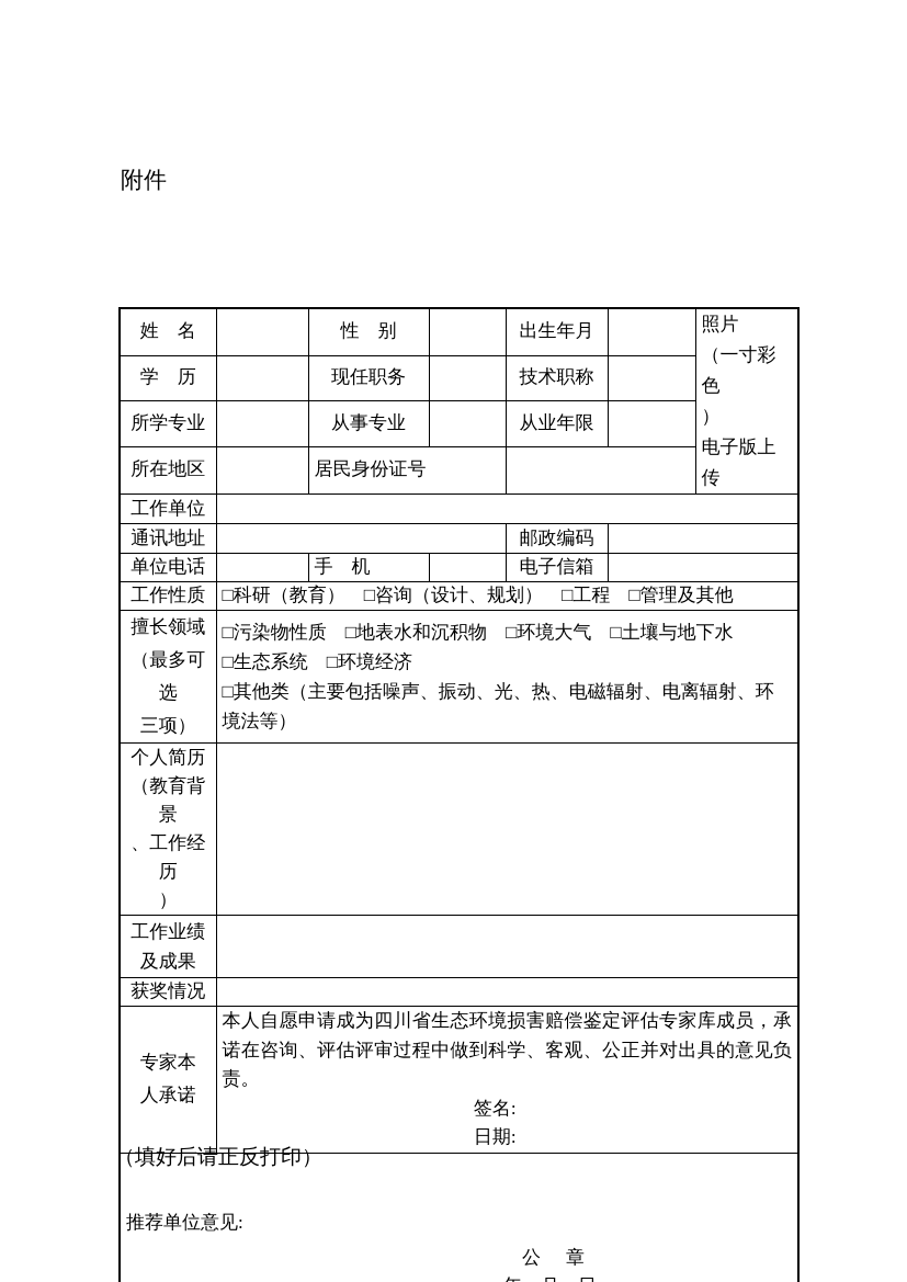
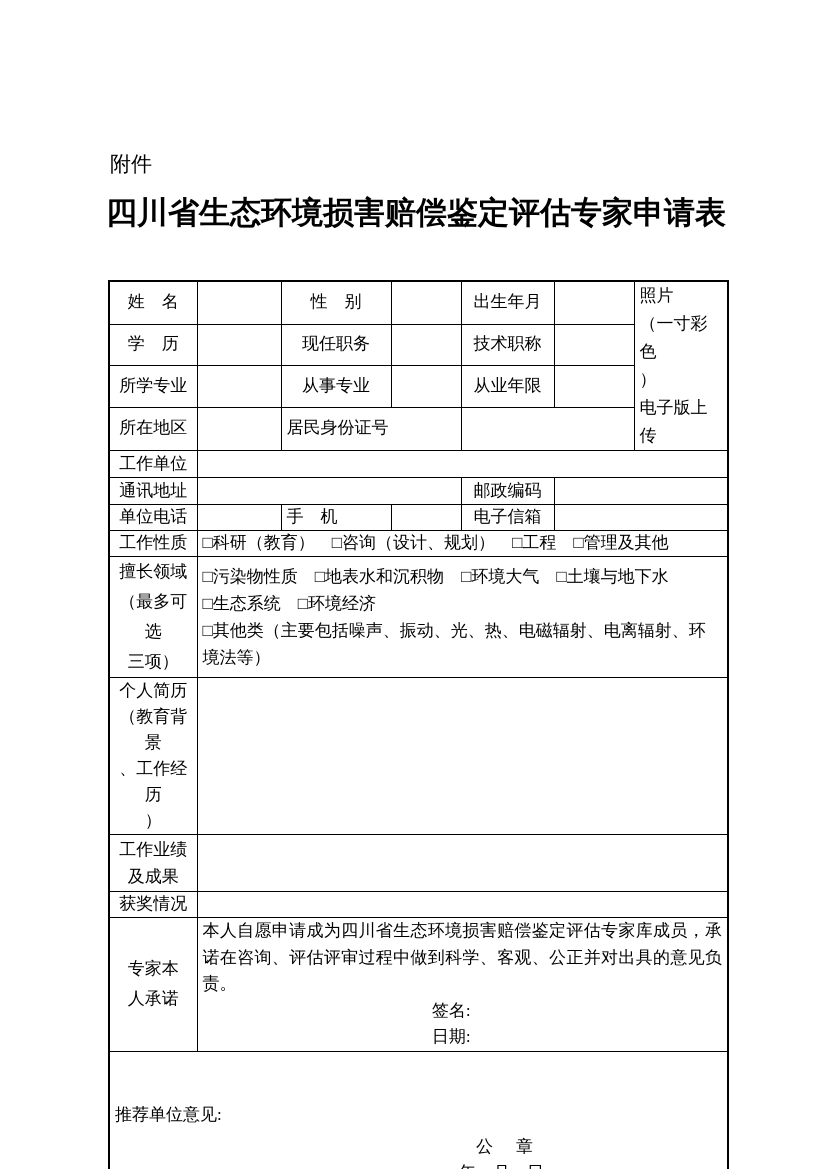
  附件
+ 四川省生态环境损害赔偿鉴定评估专家申请表
  姓 名		性 别		出生年月		照片 （一寸彩色 ） 电子版上传
  学 历		现任职务		技术职称
  所学专业		从事专业		从业年限
  所在地区		居民身份证号
  工作单位
  通讯地址		邮政编码
  单位电话		手 机		电子信箱
  工作性质	□科研（教育） □咨询（设计、规划） □工程 □管理及其他
  擅长领域 （最多可选 三项）	□污染物性质 □地表水和沉积物 □环境大气 □土壤与地下水 □生态系统 □环境经济 □其他类（主要包括噪声、振动、光、热、电磁辐射、电离辐射、环境法等）
  个人简历 （教育背景 、工作经历 ）
  工作业绩 及成果
  获奖情况
  专家本 人承诺	本人自愿申请成为四川省生态环境损害赔偿鉴定评估专家库成员，承诺在咨询、评估评审过程中做到科学、客观、公正并对出具的意见负责。 签名: 日期:
  推荐单位意见: 公 章
- （填好后请正反打印）
